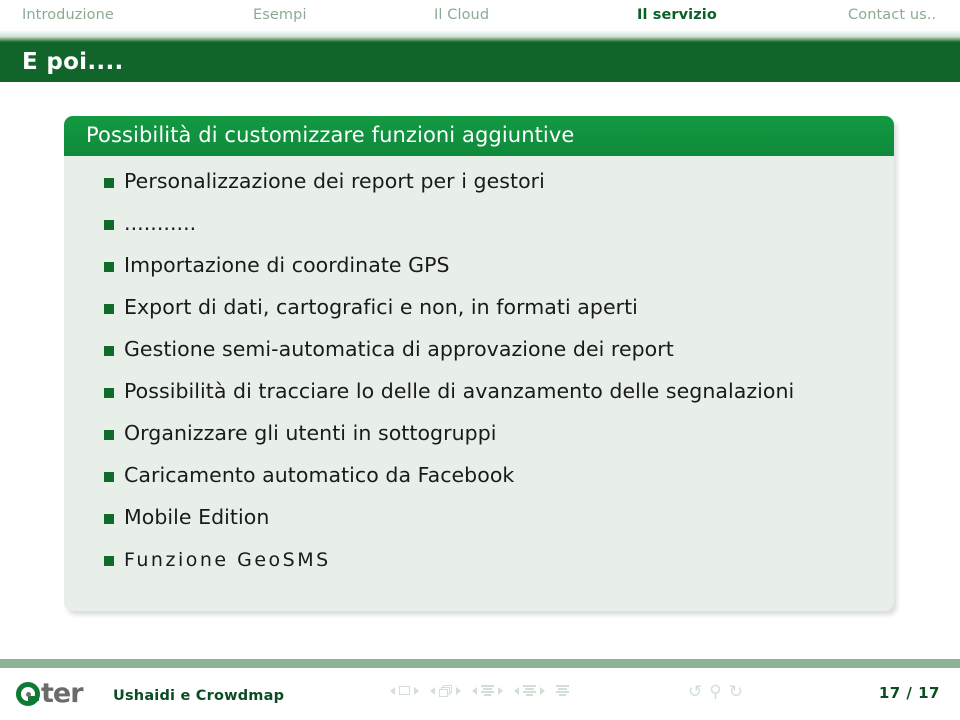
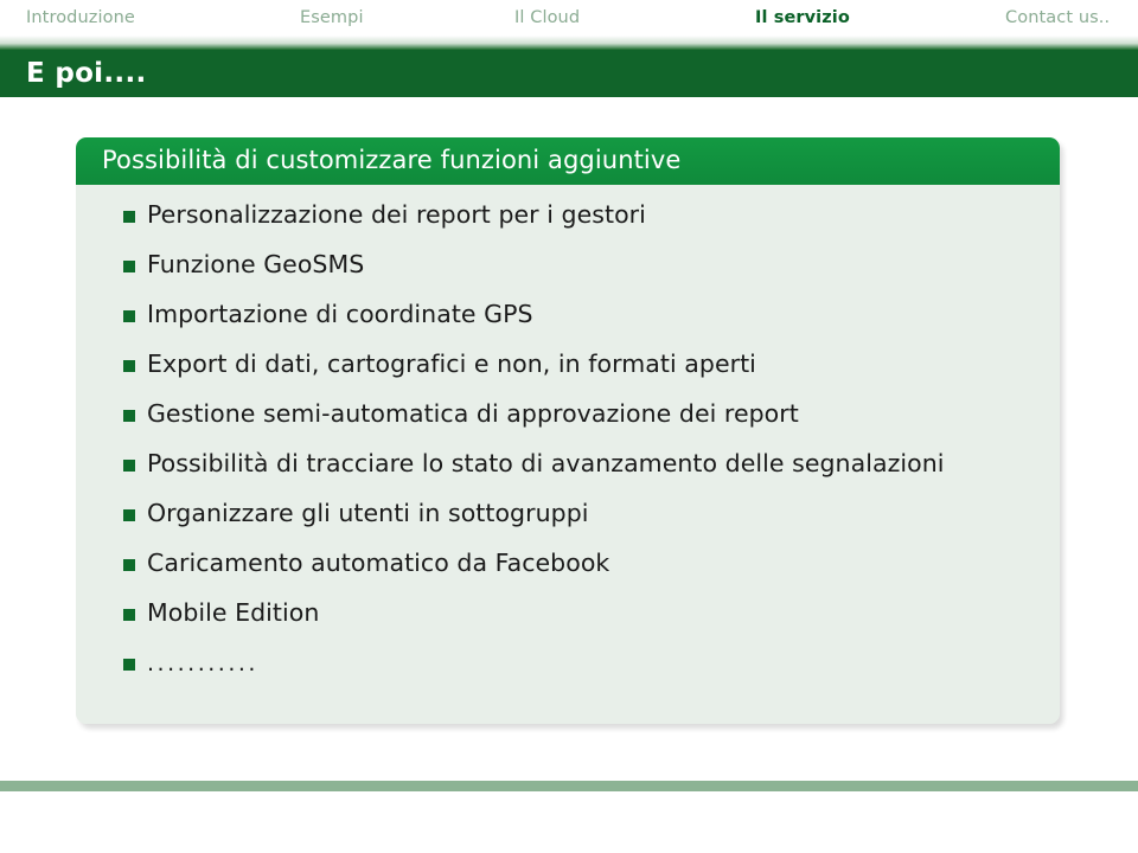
  Introduzione
  Esempi
  Il Cloud
  Il servizio
  Contact us..
  E poi....
  Possibilità di customizzare funzioni aggiuntive
  Personalizzazione dei report per i gestori
- ...........
+ Funzione GeoSMS
  Importazione di coordinate GPS
  Export di dati, cartografici e non, in formati aperti
  Gestione semi-automatica di approvazione dei report
- Possibilità di tracciare lo delle di avanzamento delle segnalazioni
+ Possibilità di tracciare lo stato di avanzamento delle segnalazioni
  Organizzare gli utenti in sottogruppi
  Caricamento automatico da Facebook
  Mobile Edition
- Funzione GeoSMS
+ ...........
- ter
- Ushaidi e Crowdmap
- ↺
- ⚲
- ↻
- 17 / 17
